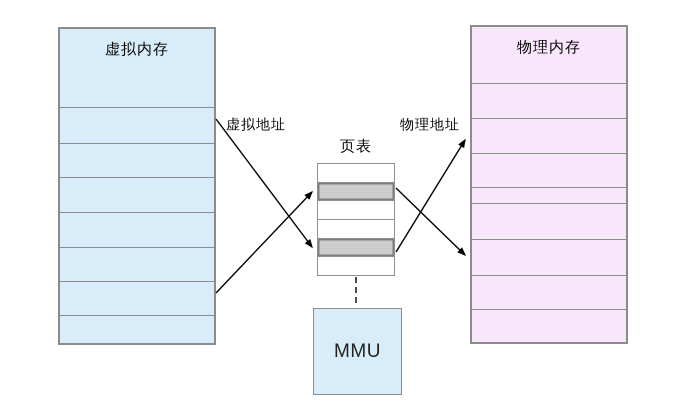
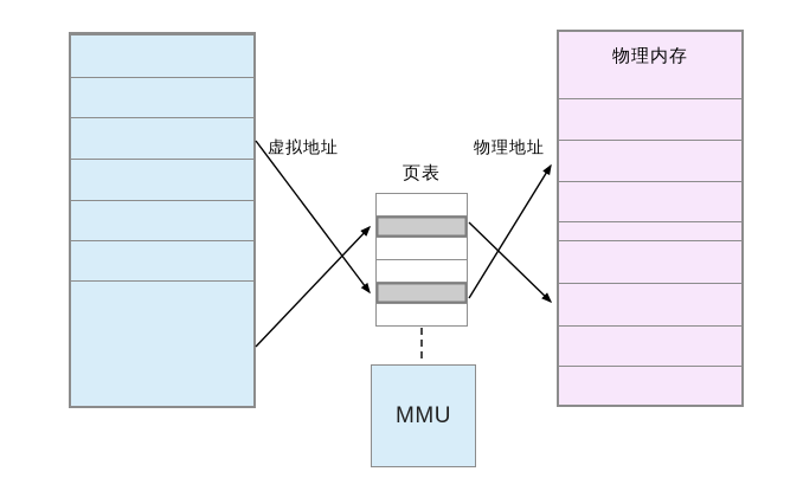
- 虚拟内存
  物理内存
  页表
  MMU
  虚拟地址
  物理地址
